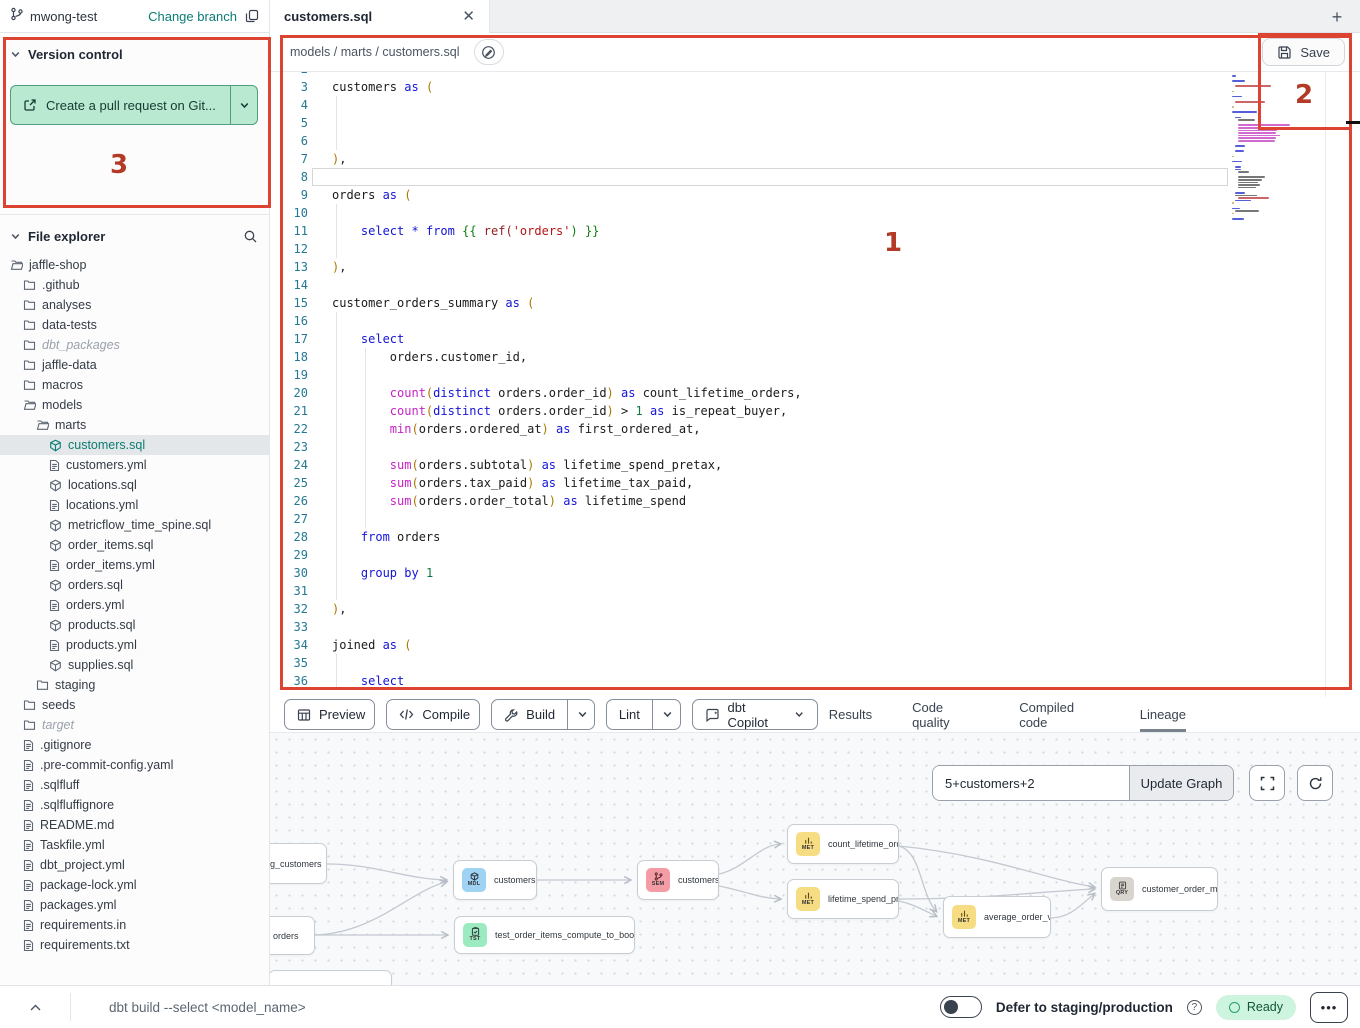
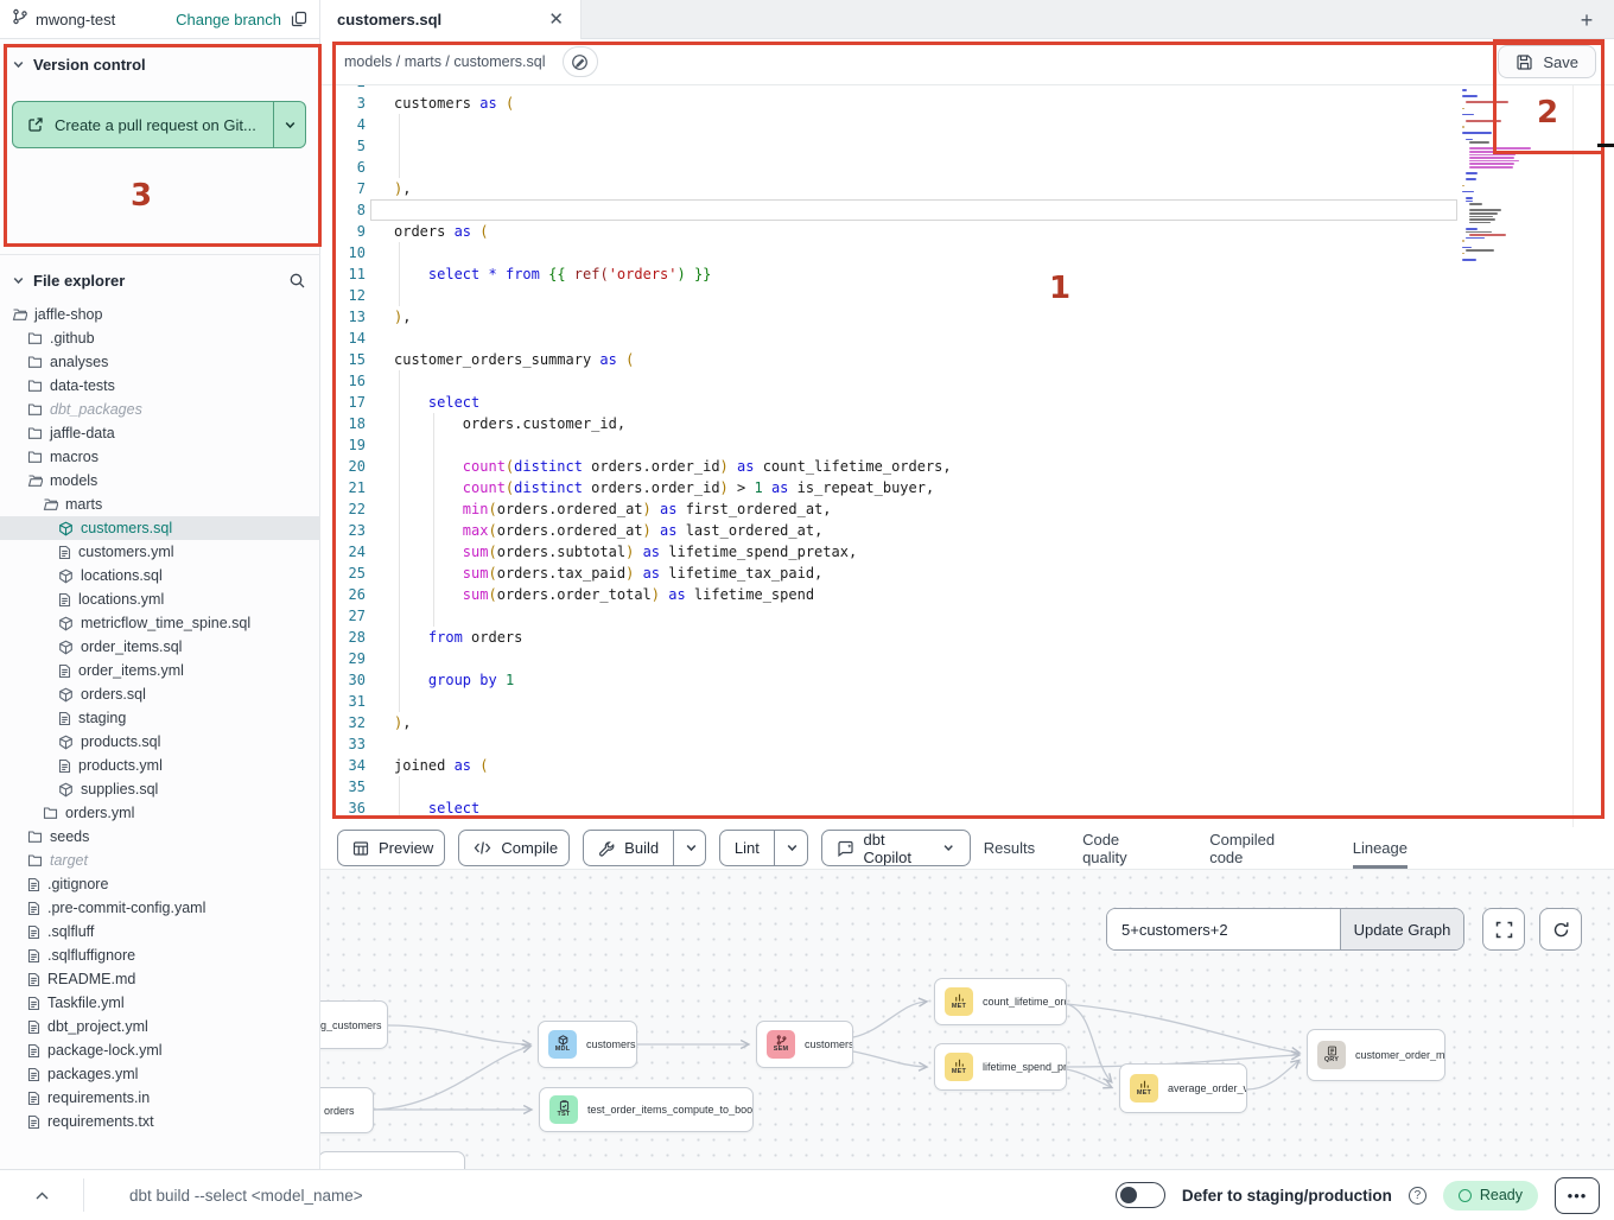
  mwong-test
  Change branch
  customers.sql
  ✕
  +
  Version control
  Create a pull request on Git...
  File explorer
  jaffle-shop
  .github
  analyses
  data-tests
  dbt_packages
  jaffle-data
  macros
  models
  marts
  customers.sql
  customers.yml
  locations.sql
  locations.yml
  metricflow_time_spine.sql
  order_items.sql
  order_items.yml
  orders.sql
- orders.yml
+ staging
  products.sql
  products.yml
  supplies.sql
- staging
+ orders.yml
  seeds
  target
  .gitignore
  .pre-commit-config.yaml
  .sqlfluff
  .sqlfluffignore
  README.md
  Taskfile.yml
  dbt_project.yml
  package-lock.yml
  packages.yml
  requirements.in
  requirements.txt
  3
  customers as (
  4
  5
  6
  7
  ),
  8
  9
  orders as (
  10
  11
  select * from {{ ref('orders') }}
  12
  13
  ),
  14
  15
  customer_orders_summary as (
  16
  17
  select
  18
  orders.customer_id,
  19
  20
  count(distinct orders.order_id) as count_lifetime_orders,
  21
  count(distinct orders.order_id) > 1 as is_repeat_buyer,
  22
  min(orders.ordered_at) as first_ordered_at,
  23
+ max(orders.ordered_at) as last_ordered_at,
  24
  sum(orders.subtotal) as lifetime_spend_pretax,
  25
  sum(orders.tax_paid) as lifetime_tax_paid,
  26
  sum(orders.order_total) as lifetime_spend
  27
  28
  from orders
  29
  30
  group by 1
  31
  32
  ),
  33
  34
  joined as (
  35
  36
  select
  models / marts / customers.sql
  Save
  Preview
  Compile
  Build
  Lint
  dbt Copilot
  Results
  Code quality
  Compiled code
  Lineage
  g_customers
  orders
  customers
  test_order_items_compute_to_boo
  customers
  count_lifetime_or
  lifetime_spend_pr
  average_order_v
  customer_order_m
  5+customers+2
  Update Graph
  dbt build --select <model_name>
  Defer to staging/production
  ?
  Ready
  •••
  1
  2
  3
